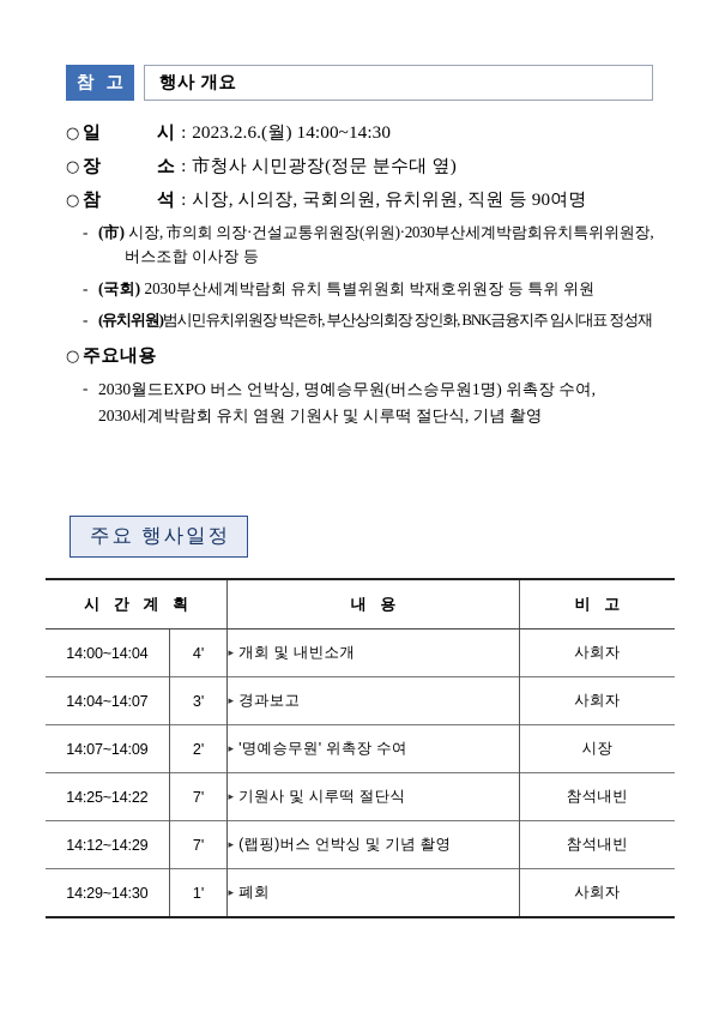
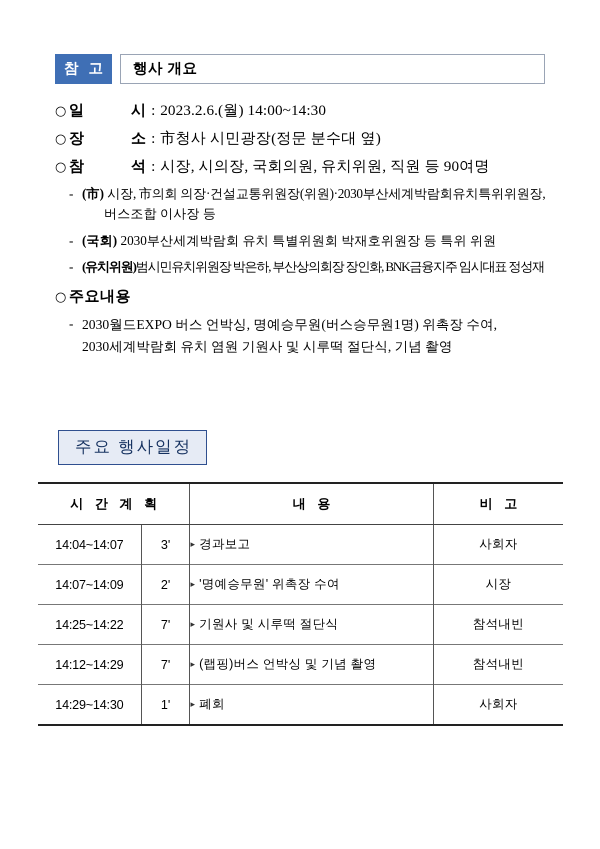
  참 고
  행사 개요
  ○
  일
  시
  :
  2023.2.6.(월) 14:00~14:30
  ○
  장
  소
  :
  市청사 시민광장(정문 분수대 옆)
  ○
  참
  석
  :
  시장, 시의장, 국회의원, 유치위원, 직원 등 90여명
  -
  (市) 시장, 市의회 의장·건설교통위원장(위원)·2030부산세계박람회유치특위위원장,
  버스조합 이사장 등
  -
  (국회) 2030부산세계박람회 유치 특별위원회 박재호위원장 등 특위 위원
  -
  (유치위원)범시민유치위원장 박은하, 부산상의회장 장인화, BNK금융지주 임시대표 정성재
  ○
  주요내용
  -
  2030월드EXPO 버스 언박싱, 명예승무원(버스승무원1명) 위촉장 수여,
  2030세계박람회 유치 염원 기원사 및 시루떡 절단식, 기념 촬영
  주요 행사일정
  시 간 계 획	내 용	비 고
- 14:00~14:04	4'	▸ 개회 및 내빈소개	사회자
  14:04~14:07	3'	▸ 경과보고	사회자
  14:07~14:09	2'	▸ '명예승무원' 위촉장 수여	시장
  14:25~14:22	7'	▸ 기원사 및 시루떡 절단식	참석내빈
  14:12~14:29	7'	▸ (랩핑)버스 언박싱 및 기념 촬영	참석내빈
  14:29~14:30	1'	▸ 폐회	사회자
